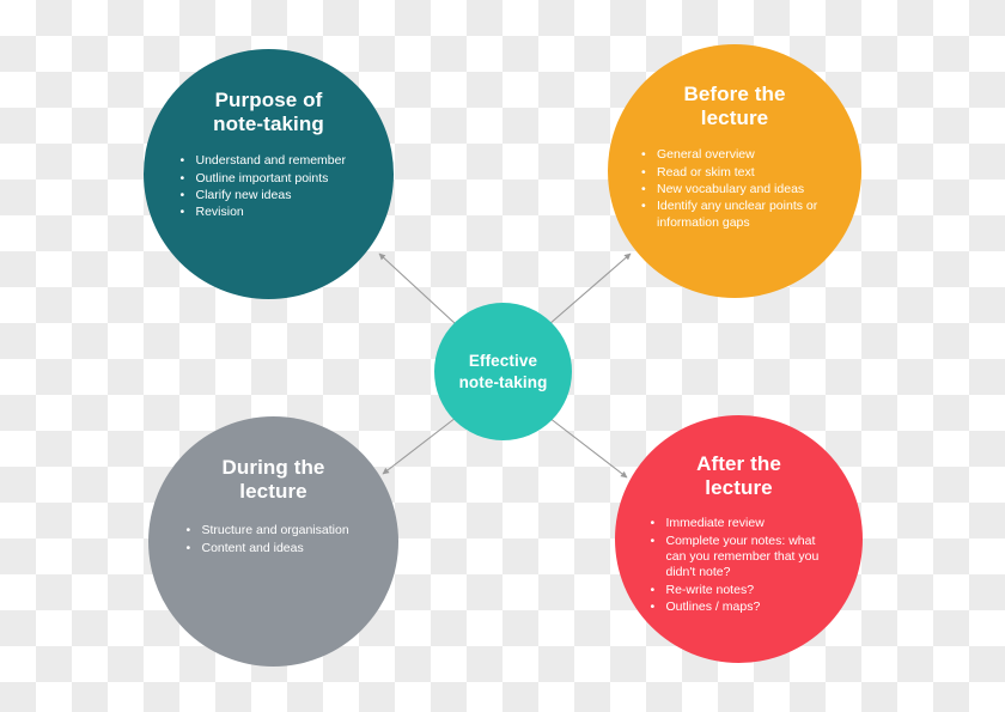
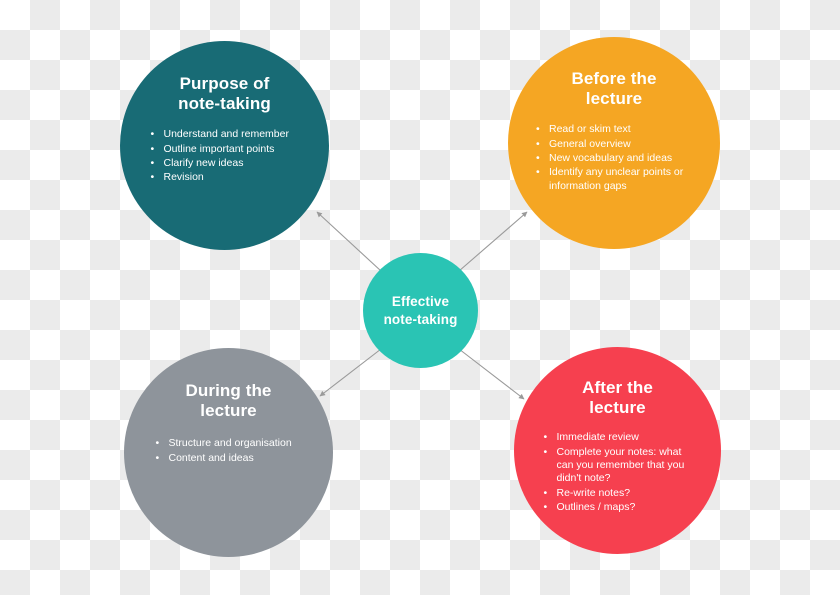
  Purpose of
  note-taking
  •
  Understand and remember
  •
  Outline important points
  •
  Clarify new ideas
  •
  Revision
  Before the
  lecture
  •
- General overview
+ Read or skim text
  •
- Read or skim text
+ General overview
  •
  New vocabulary and ideas
  •
  Identify any unclear points or information gaps
  During the
  lecture
  •
  Structure and organisation
  •
  Content and ideas
  After the
  lecture
  •
  Immediate review
  •
  Complete your notes: what can you remember that you didn't note?
  •
  Re-write notes?
  •
  Outlines / maps?
  Effective
  note-taking
